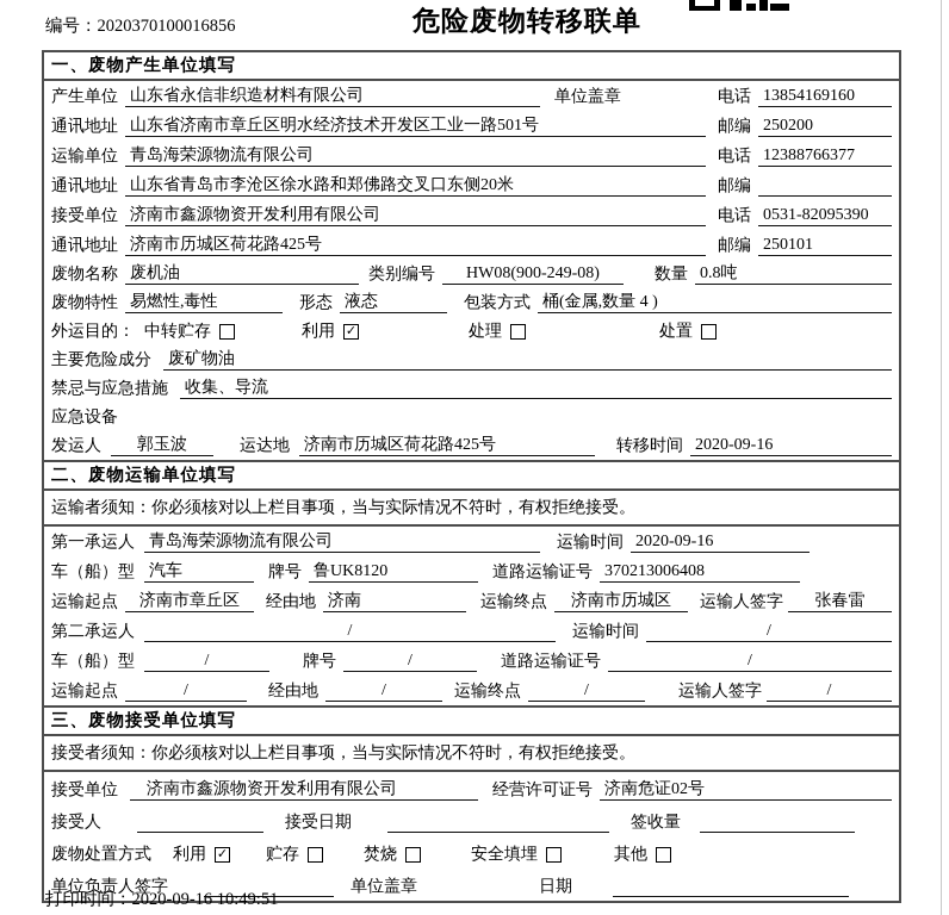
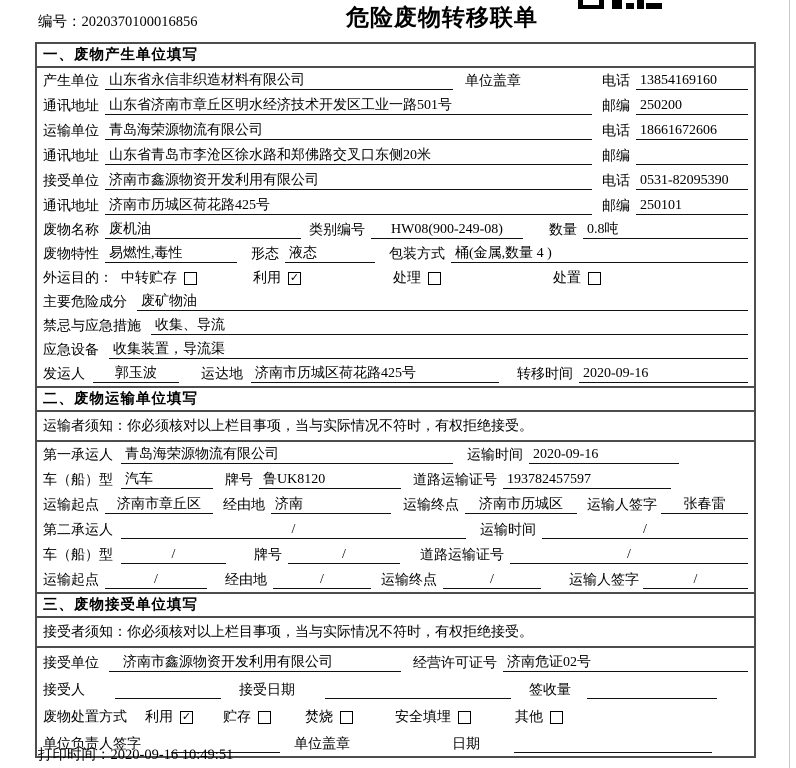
  编号：2020370100016856
  危险废物转移联单
  一、废物产生单位填写
  产生单位
  山东省永信非织造材料有限公司
  单位盖章
  电话
  13854169160
  通讯地址
  山东省济南市章丘区明水经济技术开发区工业一路501号
  邮编
  250200
  运输单位
  青岛海荣源物流有限公司
  电话
- 12388766377
+ 18661672606
  通讯地址
  山东省青岛市李沧区徐水路和郑佛路交叉口东侧20米
  邮编
  接受单位
  济南市鑫源物资开发利用有限公司
  电话
  0531-82095390
  通讯地址
  济南市历城区荷花路425号
  邮编
  250101
  废物名称
  废机油
  类别编号
  HW08(900-249-08)
  数量
  0.8吨
  废物特性
  易燃性,毒性
  形态
  液态
  包装方式
  桶(金属,数量 4 )
  外运目的：
  中转贮存
  利用
  ✓
  处理
  处置
  主要危险成分
  废矿物油
  禁忌与应急措施
  收集、导流
  应急设备
+ 收集装置，导流渠
  发运人
  郭玉波
  运达地
  济南市历城区荷花路425号
  转移时间
  2020-09-16
  二、废物运输单位填写
  运输者须知：你必须核对以上栏目事项，当与实际情况不符时，有权拒绝接受。
  第一承运人
  青岛海荣源物流有限公司
  运输时间
  2020-09-16
  车（船）型
  汽车
  牌号
  鲁UK8120
  道路运输证号
- 370213006408
+ 193782457597
  运输起点
  济南市章丘区
  经由地
  济南
  运输终点
  济南市历城区
  运输人签字
  张春雷
  第二承运人
  /
  运输时间
  /
  车（船）型
  /
  牌号
  /
  道路运输证号
  /
  运输起点
  /
  经由地
  /
  运输终点
  /
  运输人签字
  /
  三、废物接受单位填写
  接受者须知：你必须核对以上栏目事项，当与实际情况不符时，有权拒绝接受。
  接受单位
  济南市鑫源物资开发利用有限公司
  经营许可证号
  济南危证02号
  接受人
  接受日期
  签收量
  废物处置方式
  利用
  ✓
  贮存
  焚烧
  安全填埋
  其他
  单位负责人签字
  单位盖章
  日期
  打印时间：2020-09-16 10:49:51
